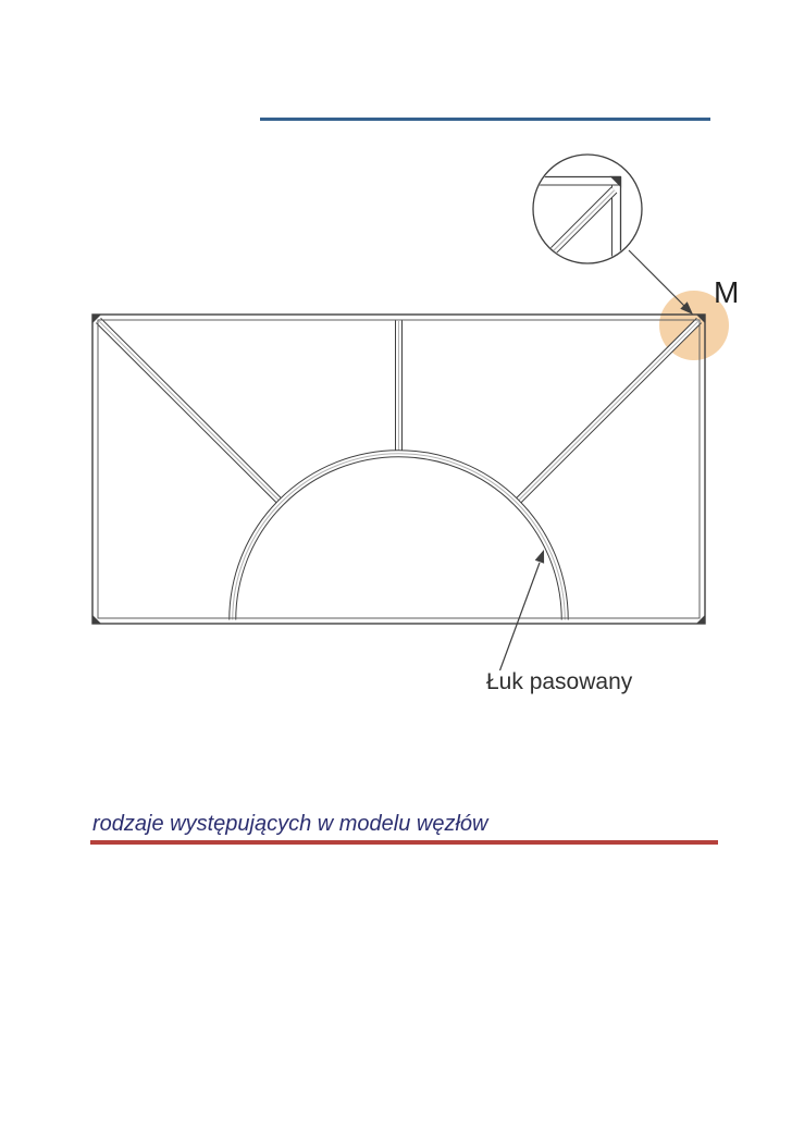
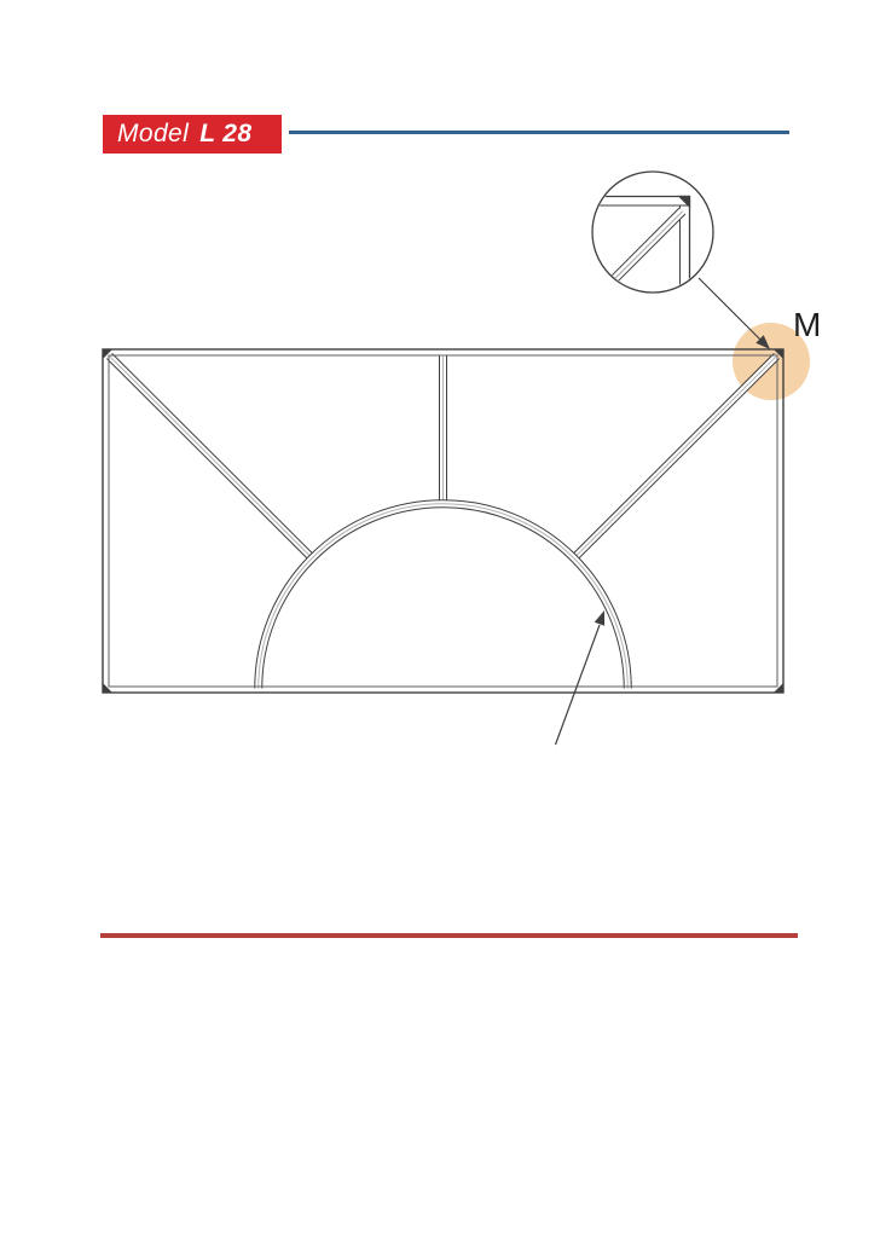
+ Model
+ L 28
  M
- Łuk pasowany
- rodzaje występujących w modelu węzłów
